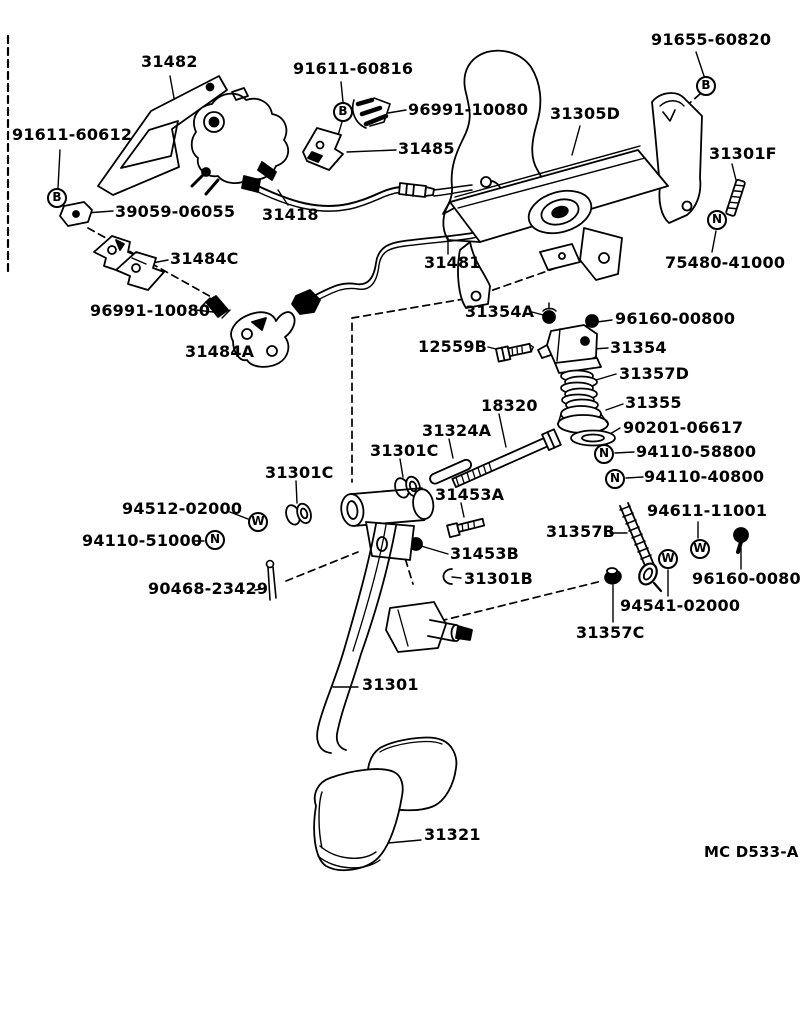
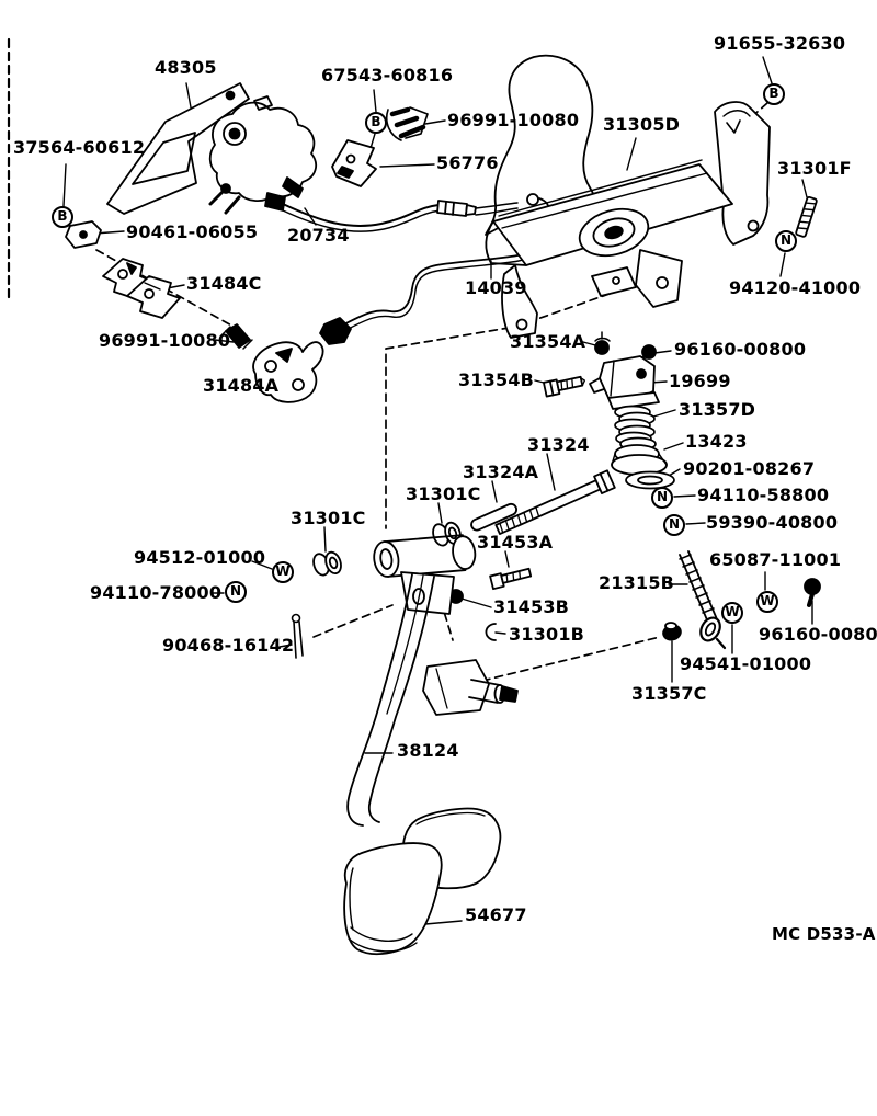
- 31482
+ 48305
- 91611-60612
+ 37564-60612
- 39059-06055
+ 90461-06055
  31484C
  96991-10080
  31484A
- 91611-60816
+ 67543-60816
  96991-10080
- 31485
+ 56776
- 31418
+ 20734
- 31481
+ 14039
- 91655-60820
+ 91655-32630
  31305D
  31301F
- 75480-41000
+ 94120-41000
  31354A
  96160-00800
- 12559B
+ 31354B
- 31354
+ 19699
  31357D
- 31355
+ 13423
- 90201-06617
+ 90201-08267
- 18320
+ 31324
  31324A
  94110-58800
  31301C
- 94110-40800
+ 59390-40800
  31301C
  31453A
- 94512-02000
+ 94512-01000
- 94611-11001
+ 65087-11001
- 31357B
+ 21315B
- 94110-51000
+ 94110-78000
  31453B
  96160-0080
- 90468-23429
+ 90468-16142
  31301B
- 94541-02000
+ 94541-01000
  31357C
- 31301
+ 38124
- 31321
+ 54677
  B
  B
  B
  N
  N
  N
  W
  N
  W
  W
  MC D533-A
